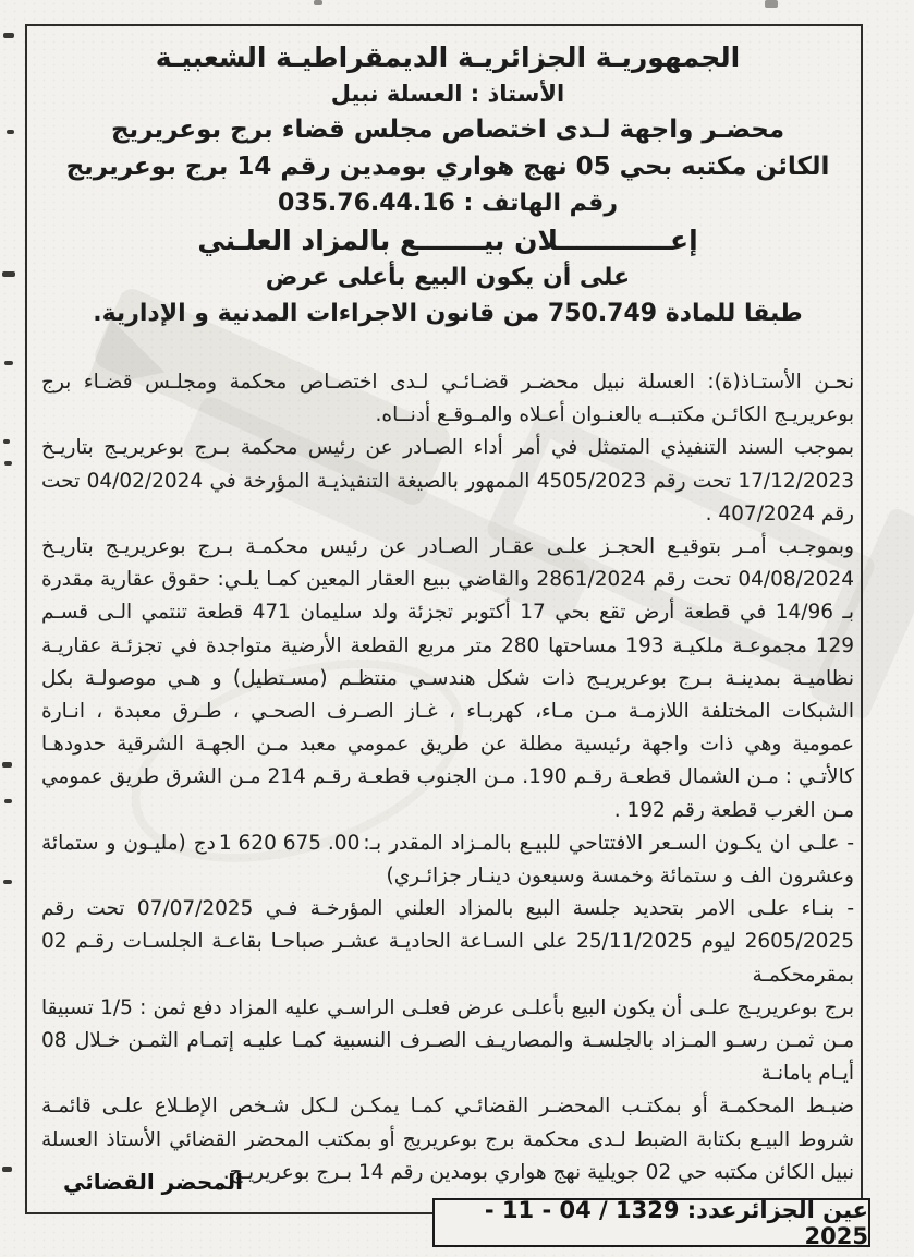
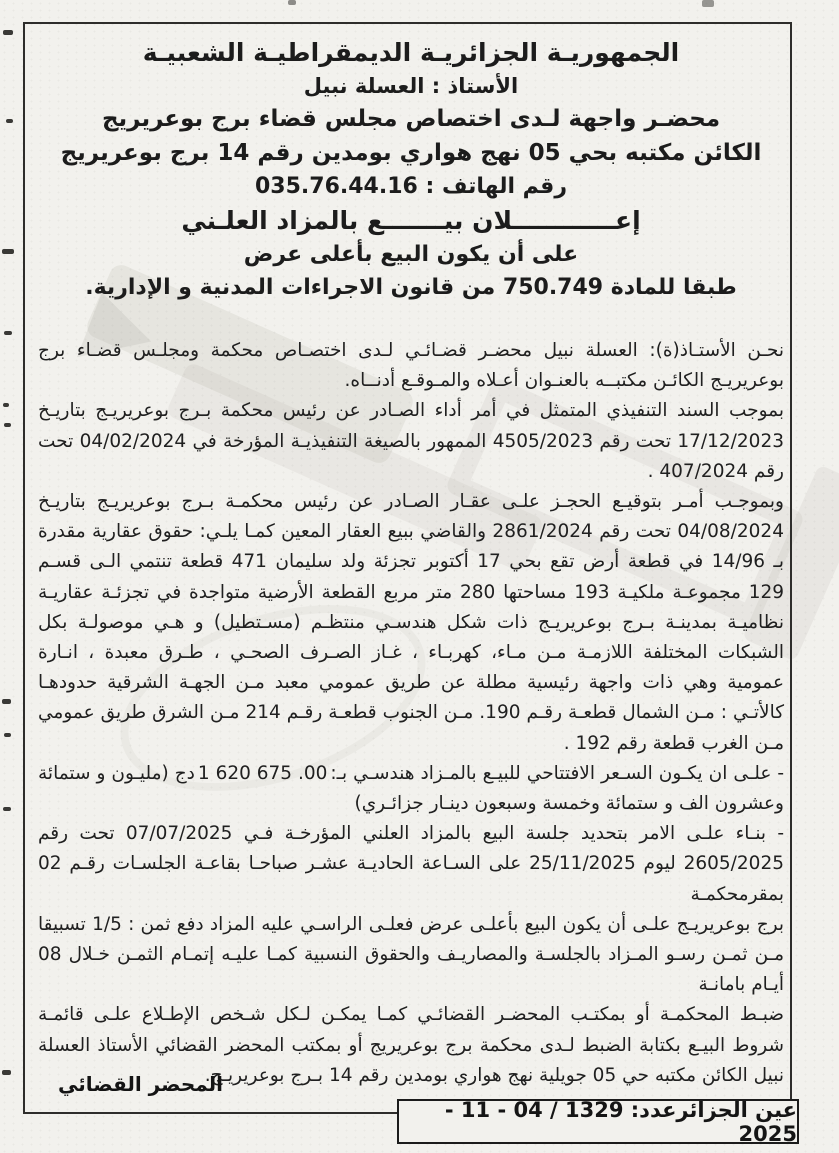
  الجمهوريـة الجزائريـة الديمقراطيـة الشعبيـة
  الأستاذ : العسلة نبيل
  محضـر واجهة لـدى اختصاص مجلس قضاء برج بوعريريج
  الكائن مكتبه بحي 05 نهج هواري بومدين رقم 14 برج بوعريريج
  رقم الهاتف : 035.76.44.16
  إعــــــــــــلان بيـــــــع بالمزاد العلـني
  على أن يكون البيع بأعلى عرض
  طبقا للمادة 750.749 من قانون الاجراءات المدنية و الإدارية.
  نحـن الأستـاذ(ة): العسلة نبيل محضـر قضـائـي لـدى اختصـاص محكمة ومجلـس قضـاء برج بوعريريـج الكائـن مكتبــه بالعنـوان أعـلاه والمـوقـع أدنــاه.
  بموجب السند التنفيذي المتمثل في أمر أداء الصـادر عن رئيس محكمة بـرج بوعريريـج بتاريـخ 17/12/2023 تحت رقم 4505/2023 الممهور بالصيغة التنفيذيـة المؤرخة في 04/02/2024 تحت رقم 407/2024 .
  وبموجـب أمـر بتوقيـع الحجـز علـى عقـار الصـادر عن رئيس محكمـة بـرج بوعريريـج بتاريـخ 04/08/2024 تحت رقم 2861/2024 والقاضي ببيع العقار المعين كمـا يلـي: حقوق عقارية مقدرة بـ 14/96 في قطعة أرض تقع بحي 17 أكتوبر تجزئة ولد سليمان 471 قطعة تنتمي الـى قسـم 129 مجموعـة ملكيـة 193 مساحتها 280 متر مربع القطعة الأرضية متواجدة في تجزئـة عقاريـة نظاميـة بمدينـة بـرج بوعريريـج ذات شكل هندسـي منتظـم (مسـتطيل) و هـي موصولـة بكل الشبكات المختلفة اللازمـة مـن مـاء، كهربـاء ، غـاز الصـرف الصحـي ، طـرق معبدة ، انـارة عمومية وهي ذات واجهة رئيسية مطلة عن طريق عمومي معبد مـن الجهـة الشرقية حدودهـا كالأتـي : مـن الشمال قطعـة رقـم 190. مـن الجنوب قطعـة رقـم 214 مـن الشرق طريق عمومي مـن الغرب قطعة رقم 192 .
- - علـى ان يكـون السـعر الافتتاحي للبيـع بالمـزاد المقدر بـ:1 620 675 .00دج (مليـون و ستمائة وعشرون الف و ستمائة وخمسة وسبعون دينـار جزائـري)
+ - علـى ان يكـون السـعر الافتتاحي للبيـع بالمـزاد هندسـي بـ:1 620 675 .00دج (مليـون و ستمائة وعشرون الف و ستمائة وخمسة وسبعون دينـار جزائـري)
  - بنـاء علـى الامر بتحديد جلسة البيع بالمزاد العلني المؤرخـة فـي 07/07/2025 تحت رقم 2605/2025 ليوم 25/11/2025 على السـاعة الحاديـة عشـر صباحـا بقاعـة الجلسـات رقـم 02 بمقرمحكمـة
- برج بوعريريـج علـى أن يكون البيع بأعلـى عرض فعلـى الراسـي عليه المزاد دفع ثمن : 1/5 تسبيقا مـن ثمـن رسـو المـزاد بالجلسـة والمصاريـف الصـرف النسبية كمـا عليـه إتمـام الثمـن خـلال 08 أيـام بامانـة
+ برج بوعريريـج علـى أن يكون البيع بأعلـى عرض فعلـى الراسـي عليه المزاد دفع ثمن : 1/5 تسبيقا مـن ثمـن رسـو المـزاد بالجلسـة والمصاريـف والحقوق النسبية كمـا عليـه إتمـام الثمـن خـلال 08 أيـام بامانـة
- ضبـط المحكمـة أو بمكتـب المحضـر القضائـي كمـا يمكـن لـكل شـخص الإطـلاع علـى قائمـة شروط البيـع بكتابة الضبط لـدى محكمة برج بوعريريج أو بمكتب المحضر القضائي الأستاذ العسلة نبيل الكائن مكتبه حي 02 جويلية نهج هواري بومدين رقم 14 بـرج بوعريريـج.
+ ضبـط المحكمـة أو بمكتـب المحضـر القضائـي كمـا يمكـن لـكل شـخص الإطـلاع علـى قائمـة شروط البيـع بكتابة الضبط لـدى محكمة برج بوعريريج أو بمكتب المحضر القضائي الأستاذ العسلة نبيل الكائن مكتبه حي 05 جويلية نهج هواري بومدين رقم 14 بـرج بوعريريـج.
  المحضر القضائي
  عين الجزائرعدد: 1329 / 04 - 11 - 2025
